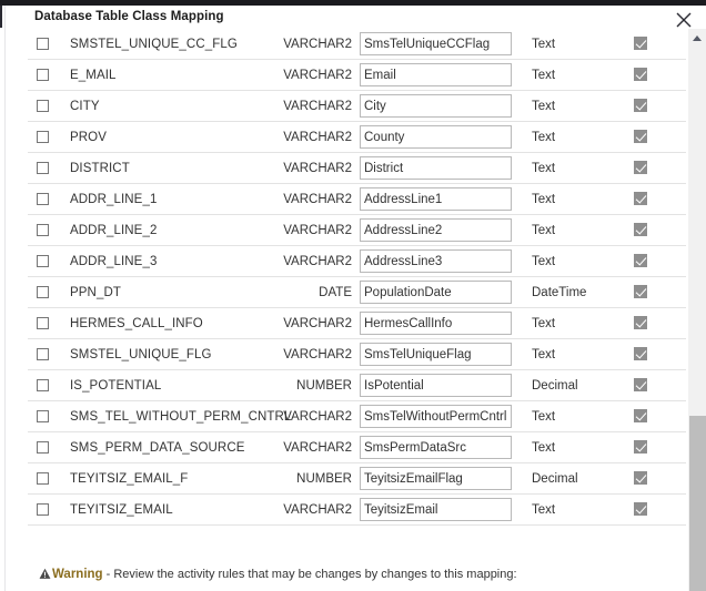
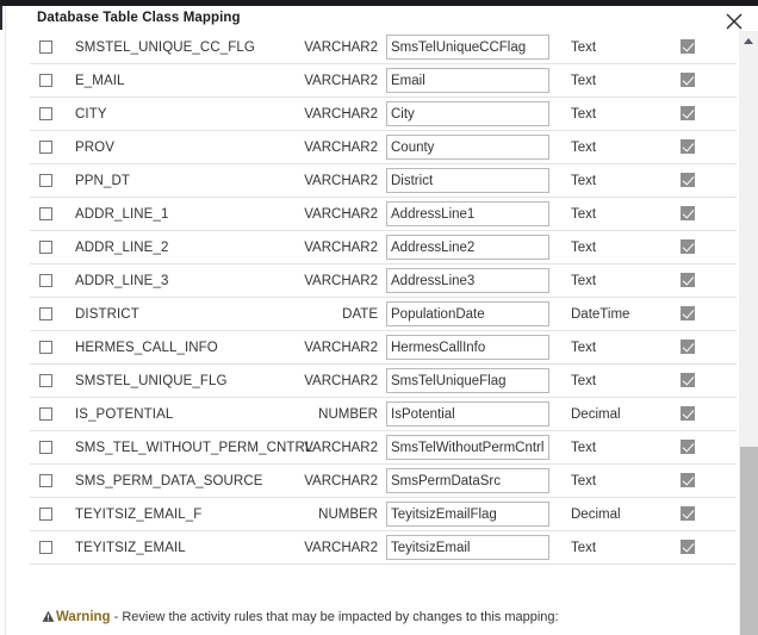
  Database Table Class Mapping
  	SMSTEL_UNIQUE_CC_FLG	VARCHAR2	SmsTelUniqueCCFlag	Text
  	E_MAIL	VARCHAR2	Email	Text
  	CITY	VARCHAR2	City	Text
  	PROV	VARCHAR2	County	Text
- 	DISTRICT	VARCHAR2	District	Text
+ 	PPN_DT	VARCHAR2	District	Text
  	ADDR_LINE_1	VARCHAR2	AddressLine1	Text
  	ADDR_LINE_2	VARCHAR2	AddressLine2	Text
  	ADDR_LINE_3	VARCHAR2	AddressLine3	Text
- 	PPN_DT	DATE	PopulationDate	DateTime
+ 	DISTRICT	DATE	PopulationDate	DateTime
  	HERMES_CALL_INFO	VARCHAR2	HermesCallInfo	Text
  	SMSTEL_UNIQUE_FLG	VARCHAR2	SmsTelUniqueFlag	Text
  	IS_POTENTIAL	NUMBER	IsPotential	Decimal
  	SMS_TEL_WITHOUT_PERM_CNTRL	VARCHAR2	SmsTelWithoutPermCntrl	Text
  	SMS_PERM_DATA_SOURCE	VARCHAR2	SmsPermDataSrc	Text
  	TEYITSIZ_EMAIL_F	NUMBER	TeyitsizEmailFlag	Decimal
  	TEYITSIZ_EMAIL	VARCHAR2	TeyitsizEmail	Text
- Warning - Review the activity rules that may be changes by changes to this mapping:
+ Warning - Review the activity rules that may be impacted by changes to this mapping:
